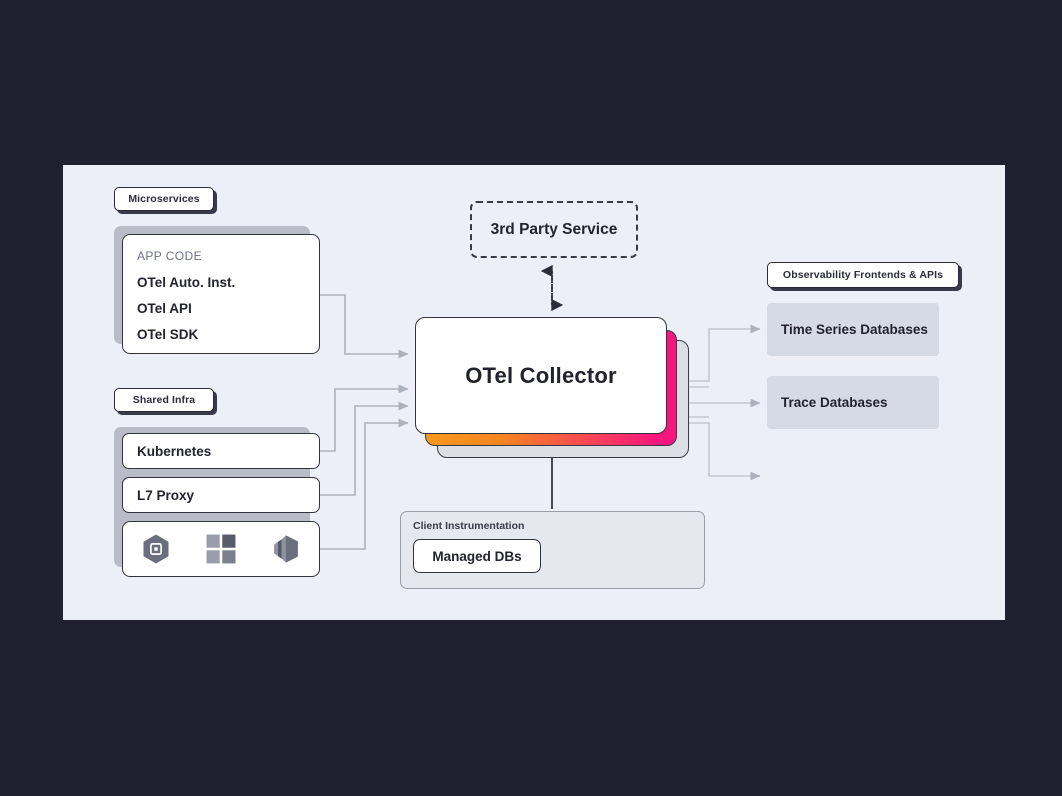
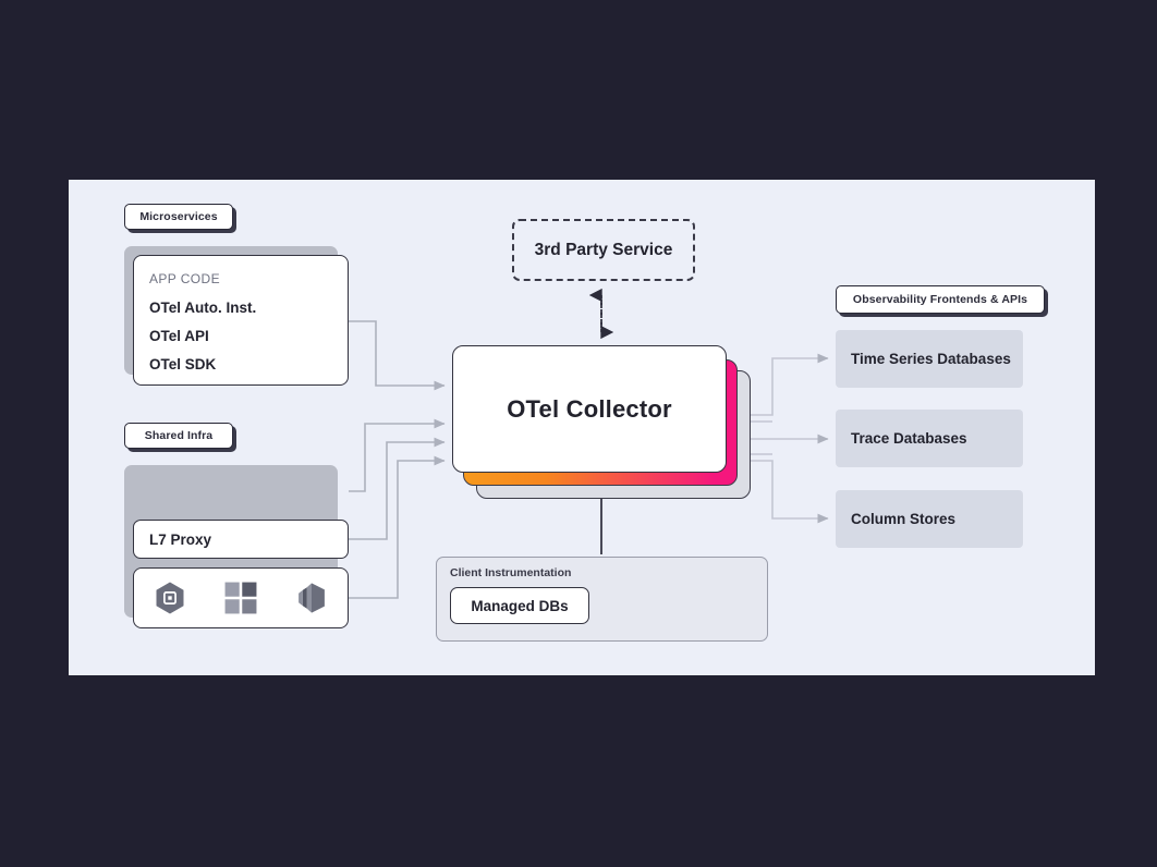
  Microservices
  APP CODE
  OTel Auto. Inst.
  OTel API
  OTel SDK
  Shared Infra
- Kubernetes
  L7 Proxy
  3rd Party Service
  OTel Collector
  Client Instrumentation
  Managed DBs
  Observability Frontends & APIs
  Time Series Databases
  Trace Databases
+ Column Stores
